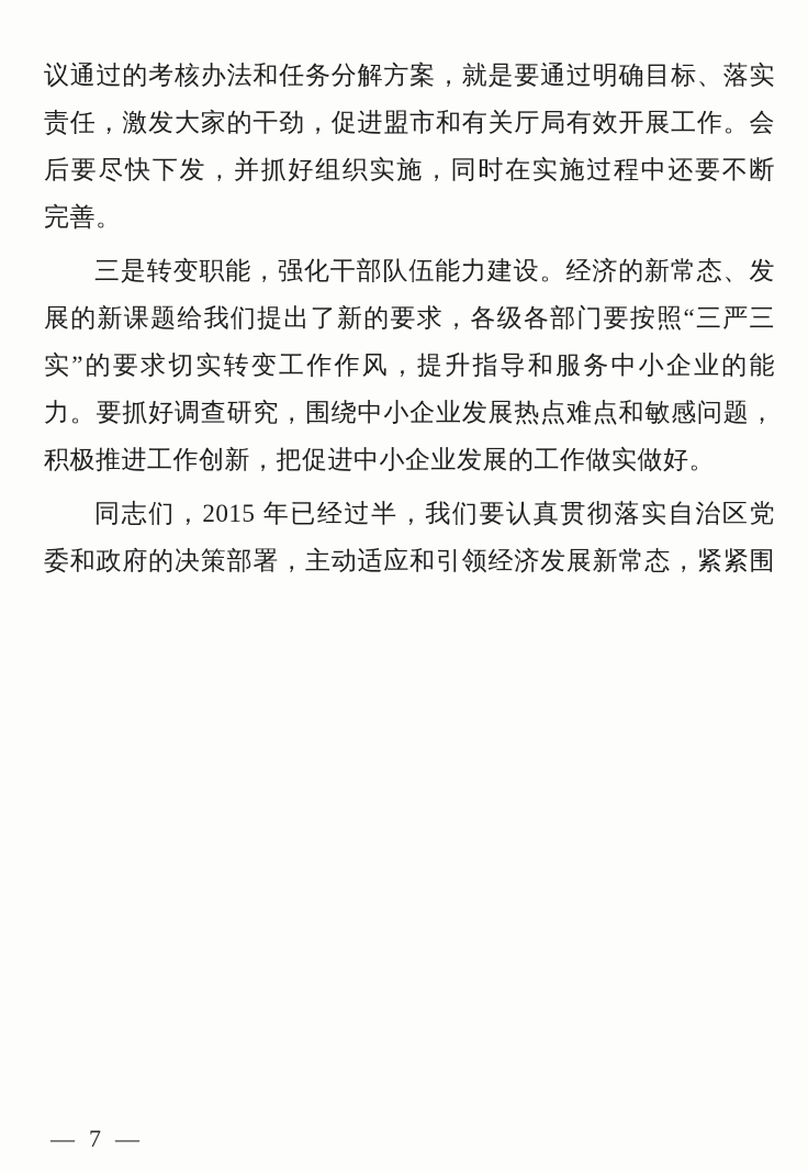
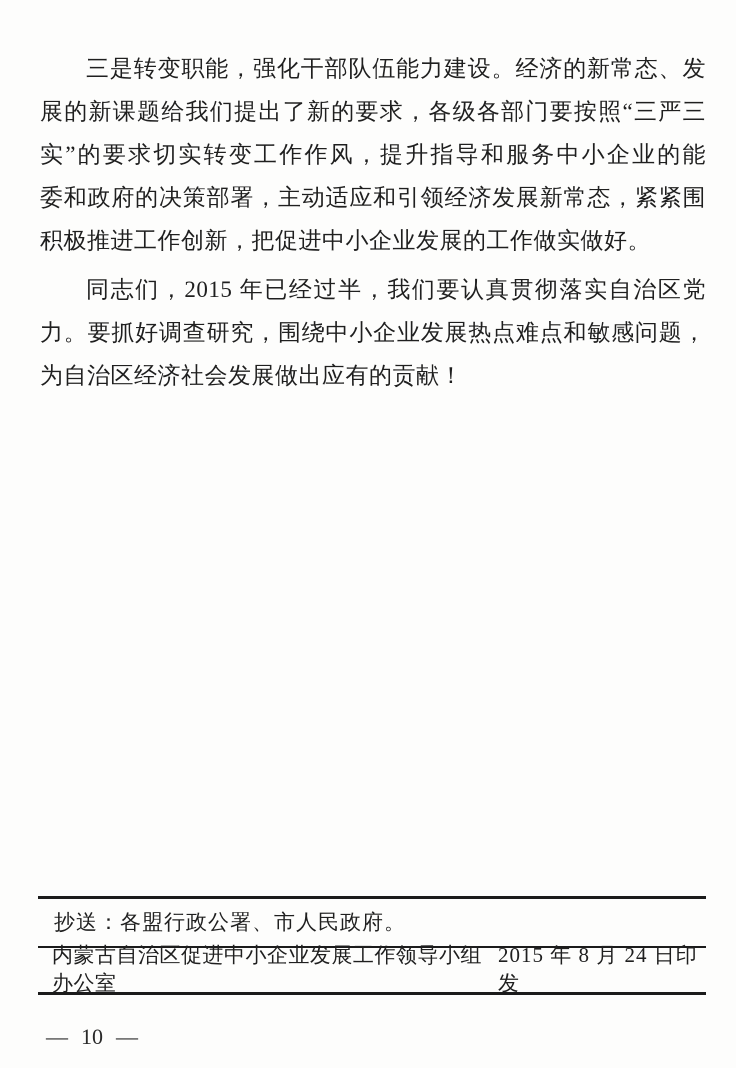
- 议通过的考核办法和任务分解方案，就是要通过明确目标、落实
- 责任，激发大家的干劲，促进盟市和有关厅局有效开展工作。会
- 后要尽快下发，并抓好组织实施，同时在实施过程中还要不断
- 完善。
  三是转变职能，强化干部队伍能力建设。经济的新常态、发
  展的新课题给我们提出了新的要求，各级各部门要按照“三严三
  实”的要求切实转变工作作风，提升指导和服务中小企业的能
- 力。要抓好调查研究，围绕中小企业发展热点难点和敏感问题，
+ 委和政府的决策部署，主动适应和引领经济发展新常态，紧紧围
  积极推进工作创新，把促进中小企业发展的工作做实做好。
  同志们，2015 年已经过半，我们要认真贯彻落实自治区党
- 委和政府的决策部署，主动适应和引领经济发展新常态，紧紧围
+ 力。要抓好调查研究，围绕中小企业发展热点难点和敏感问题，
+ 为自治区经济社会发展做出应有的贡献！
+ 抄送：各盟行政公署、市人民政府。
+ 内蒙古自治区促进中小企业发展工作领导小组办公室
+ 2015 年 8 月 24 日印发
  —
- 7
+ 10
  —
